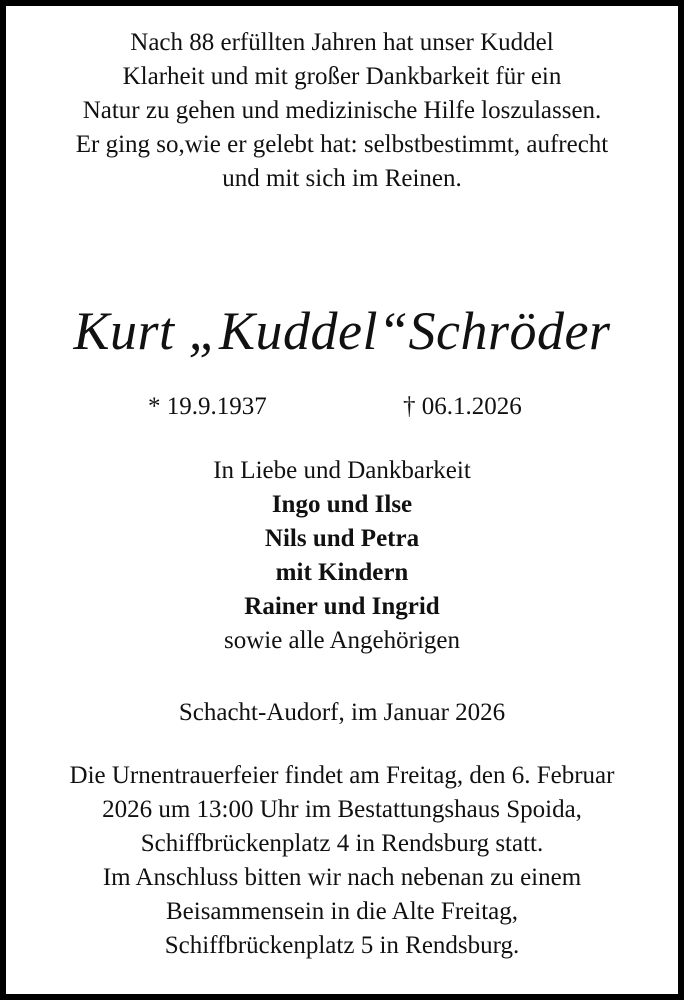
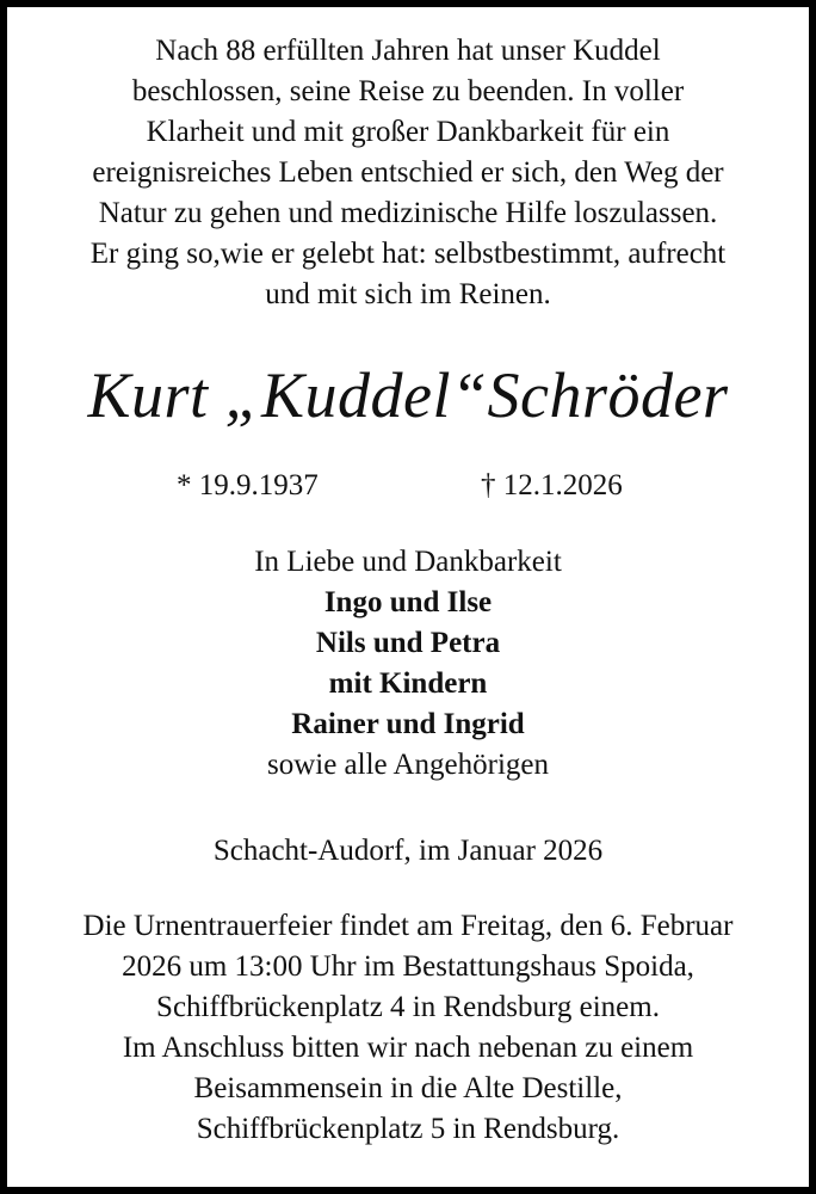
  Nach 88 erfüllten Jahren hat unser Kuddel
+ beschlossen, seine Reise zu beenden. In voller
  Klarheit und mit großer Dankbarkeit für ein
+ ereignisreiches Leben entschied er sich, den Weg der
  Natur zu gehen und medizinische Hilfe loszulassen.
  Er ging so,wie er gelebt hat: selbstbestimmt, aufrecht
  und mit sich im Reinen.
  Kurt „Kuddel“Schröder
  * 19.9.1937
- † 06.1.2026
+ † 12.1.2026
  In Liebe und Dankbarkeit
  Ingo und Ilse
  Nils und Petra
  mit Kindern
  Rainer und Ingrid
  sowie alle Angehörigen
  Schacht-Audorf, im Januar 2026
  Die Urnentrauerfeier findet am Freitag, den 6. Februar
  2026 um 13:00 Uhr im Bestattungshaus Spoida,
- Schiffbrückenplatz 4 in Rendsburg statt.
+ Schiffbrückenplatz 4 in Rendsburg einem.
  Im Anschluss bitten wir nach nebenan zu einem
- Beisammensein in die Alte Freitag,
+ Beisammensein in die Alte Destille,
  Schiffbrückenplatz 5 in Rendsburg.
